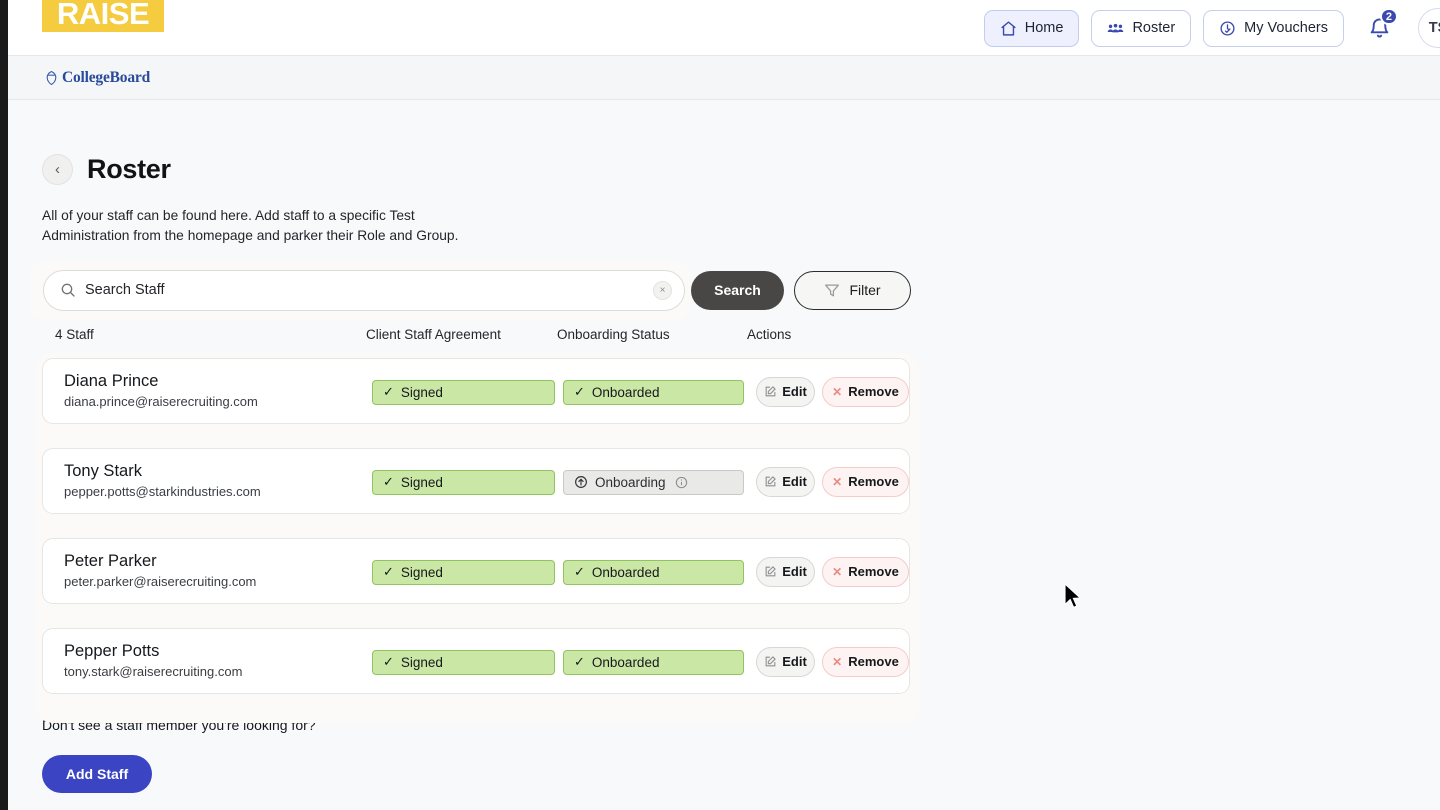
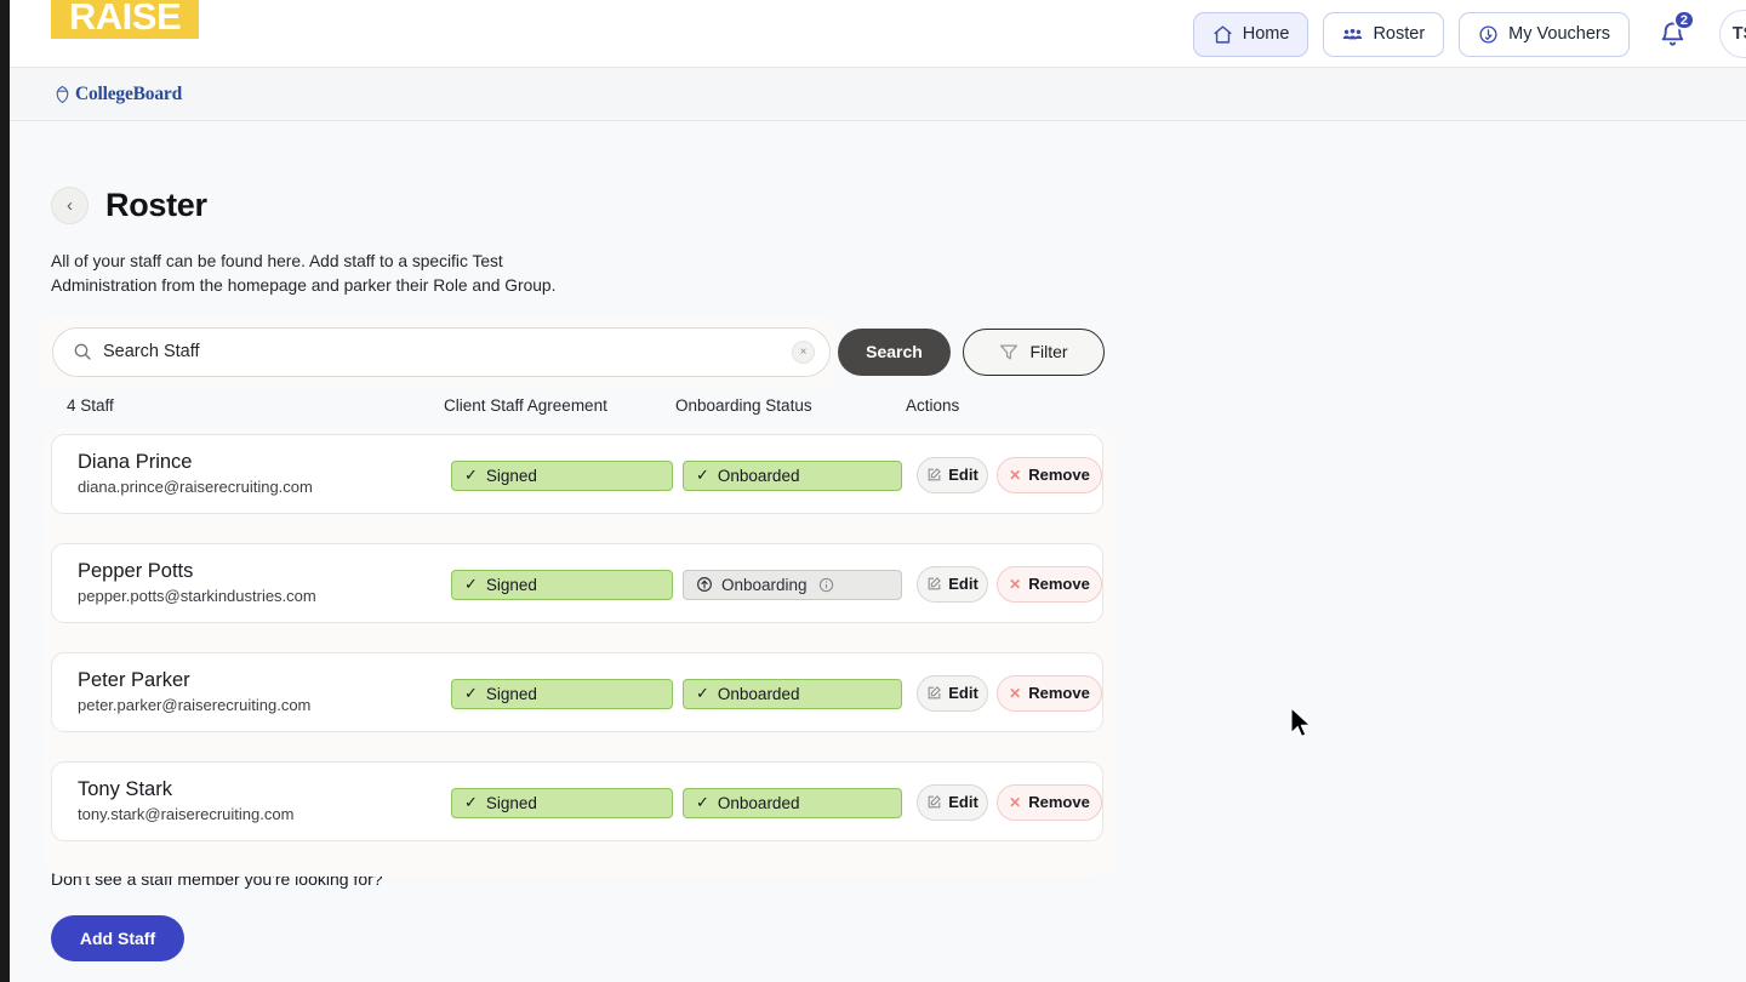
  RAISE
  Home
  Roster
  My Vouchers
  2
  CollegeBoard
  ‹
  Roster
  All of your staff can be found here. Add staff to a specific Test Administration from the homepage and parker their Role and Group.
  Search Staff
  ×
  Search
  Filter
  4 Staff
  Client Staff Agreement
  Onboarding Status
  Actions
  Diana Prince
  diana.prince@raiserecruiting.com
  ✓
  Signed
  ✓
  Onboarded
  Edit
  ✕
  Remove
- Tony Stark
+ Pepper Potts
  pepper.potts@starkindustries.com
  ✓
  Signed
  Onboarding
  Edit
  ✕
  Remove
  Peter Parker
  peter.parker@raiserecruiting.com
  ✓
  Signed
  ✓
  Onboarded
  Edit
  ✕
  Remove
- Pepper Potts
+ Tony Stark
  tony.stark@raiserecruiting.com
  ✓
  Signed
  ✓
  Onboarded
  Edit
  ✕
  Remove
  Don't see a staff member you're looking for?
  Add Staff
